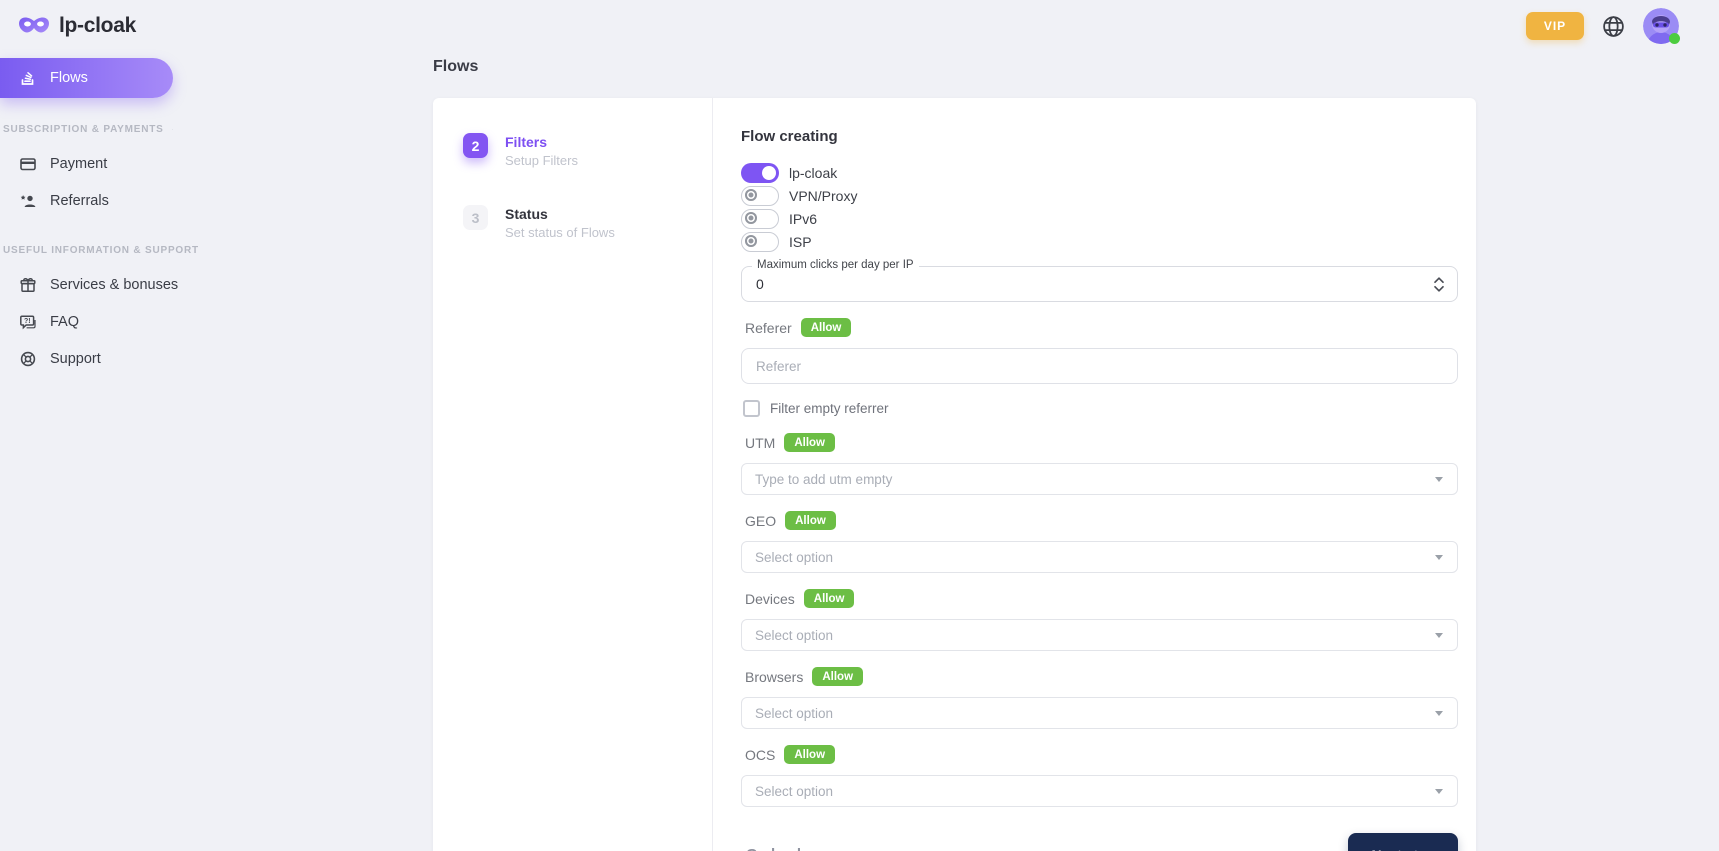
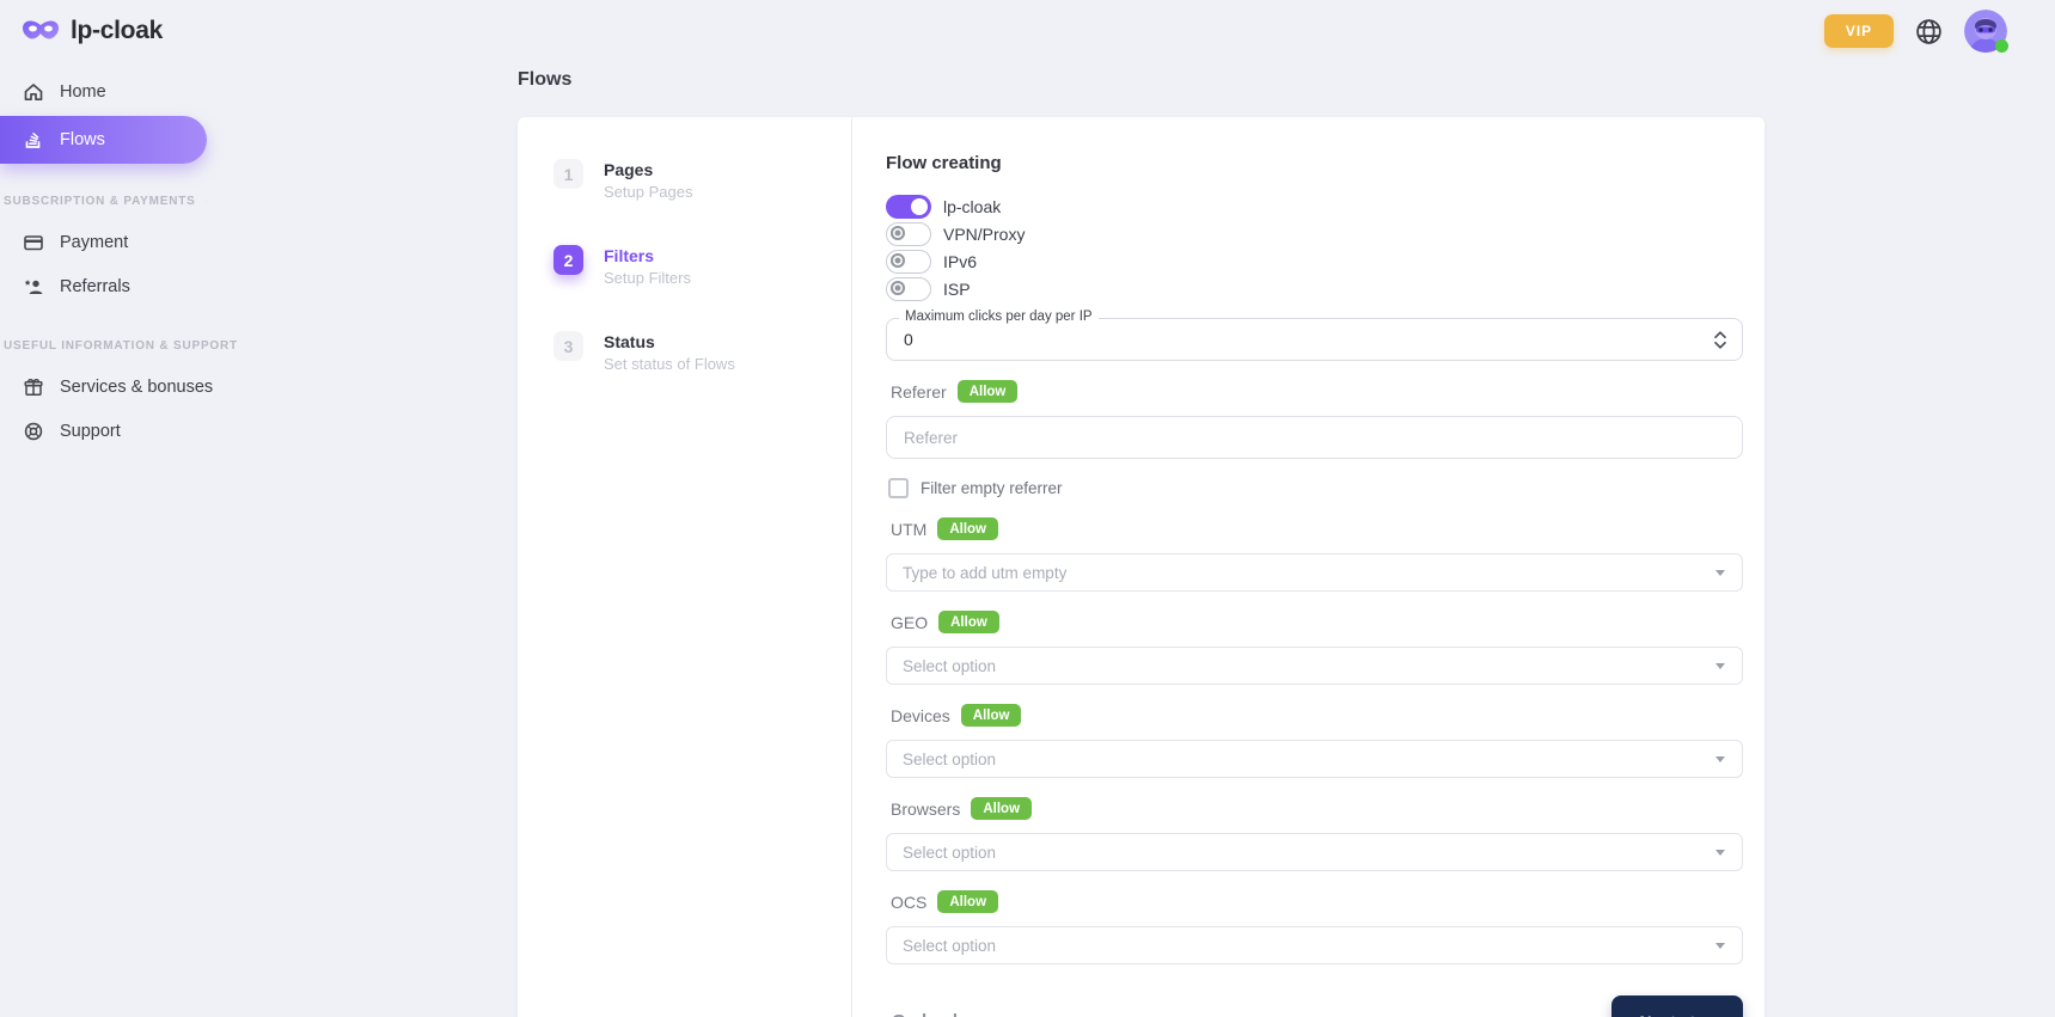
  lp-cloak
+ Home
  Flows
  SUBSCRIPTION & PAYMENTS
  Payment
  Referrals
  USEFUL INFORMATION & SUPPORT
  Services & bonuses
- FAQ
  Support
  VIP
  Flows
+ 1
+ Pages
+ Setup Pages
  2
  Filters
  Setup Filters
  3
  Status
  Set status of Flows
  Flow creating
  lp-cloak
  VPN/Proxy
  IPv6
  ISP
  Maximum clicks per day per IP
  0
  Referer
  Allow
  Referer
  Filter empty referrer
  UTM
  Allow
  Type to add utm empty
  GEO
  Allow
  Select option
  Devices
  Allow
  Select option
  Browsers
  Allow
  Select option
  OCS
  Allow
  Select option
